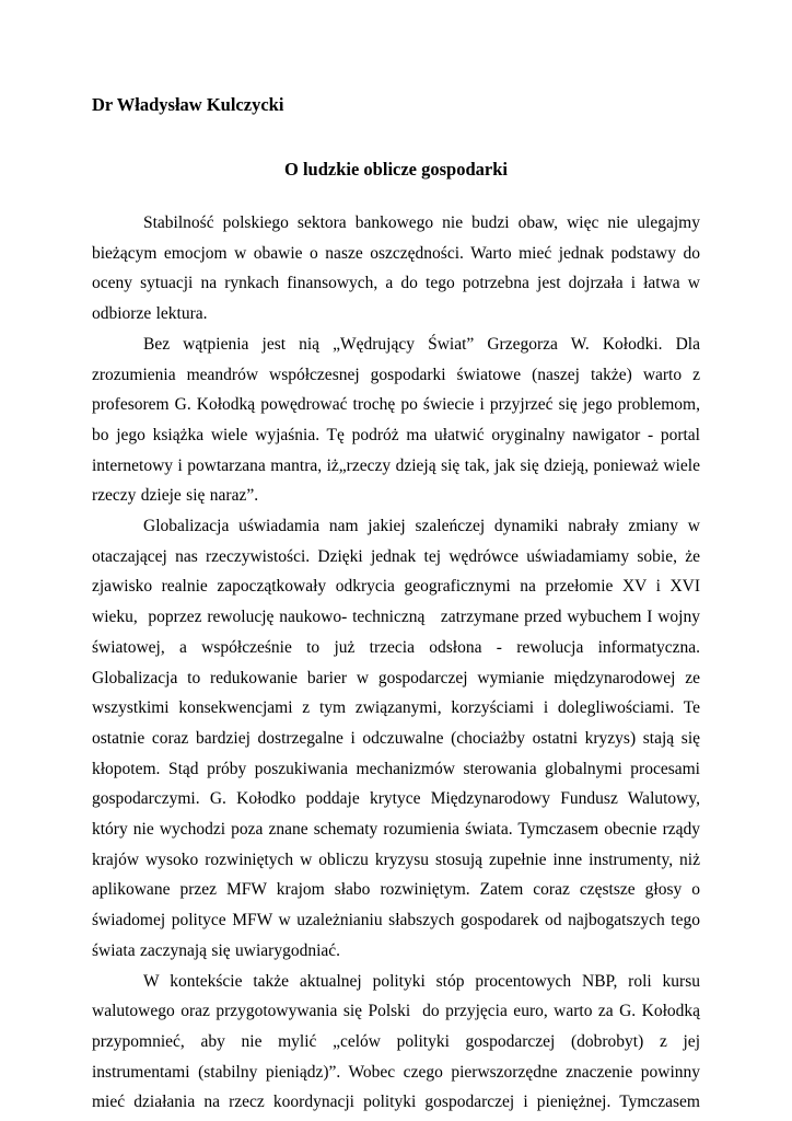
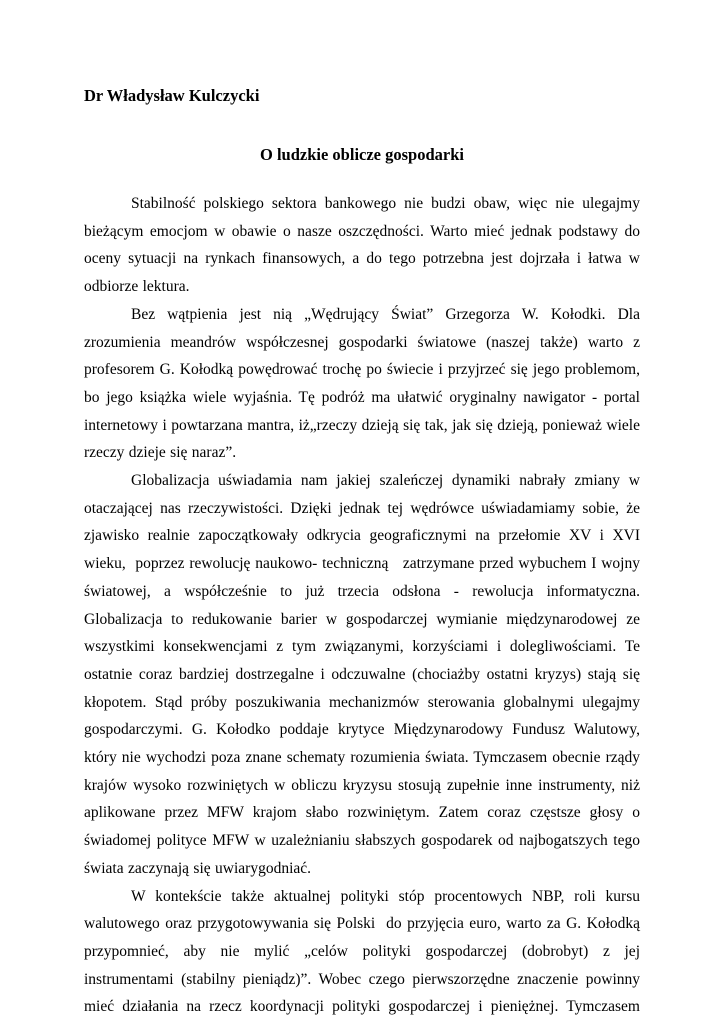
  Dr Władysław Kulczycki
  O ludzkie oblicze gospodarki
  Stabilność polskiego sektora bankowego nie budzi obaw, więc nie ulegajmy bieżącym emocjom w obawie o nasze oszczędności. Warto mieć jednak podstawy do oceny sytuacji na rynkach finansowych, a do tego potrzebna jest dojrzała i łatwa w odbiorze lektura.
  Bez wątpienia jest nią „Wędrujący Świat” Grzegorza W. Kołodki. Dla zrozumienia meandrów współczesnej gospodarki światowe (naszej także) warto z profesorem G. Kołodką powędrować trochę po świecie i przyjrzeć się jego problemom, bo jego książka wiele wyjaśnia. Tę podróż ma ułatwić oryginalny nawigator - portal internetowy i powtarzana mantra, iż„rzeczy dzieją się tak, jak się dzieją, ponieważ wiele rzeczy dzieje się naraz”.
- Globalizacja uświadamia nam jakiej szaleńczej dynamiki nabrały zmiany w otaczającej nas rzeczywistości. Dzięki jednak tej wędrówce uświadamiamy sobie, że zjawisko realnie zapoczątkowały odkrycia geograficznymi na przełomie XV i XVI wieku, poprzez rewolucję naukowo- techniczną zatrzymane przed wybuchem I wojny światowej, a współcześnie to już trzecia odsłona - rewolucja informatyczna. Globalizacja to redukowanie barier w gospodarczej wymianie międzynarodowej ze wszystkimi konsekwencjami z tym związanymi, korzyściami i dolegliwościami. Te ostatnie coraz bardziej dostrzegalne i odczuwalne (chociażby ostatni kryzys) stają się kłopotem. Stąd próby poszukiwania mechanizmów sterowania globalnymi procesami gospodarczymi. G. Kołodko poddaje krytyce Międzynarodowy Fundusz Walutowy, który nie wychodzi poza znane schematy rozumienia świata. Tymczasem obecnie rządy krajów wysoko rozwiniętych w obliczu kryzysu stosują zupełnie inne instrumenty, niż aplikowane przez MFW krajom słabo rozwiniętym. Zatem coraz częstsze głosy o świadomej polityce MFW w uzależnianiu słabszych gospodarek od najbogatszych tego świata zaczynają się uwiarygodniać.
+ Globalizacja uświadamia nam jakiej szaleńczej dynamiki nabrały zmiany w otaczającej nas rzeczywistości. Dzięki jednak tej wędrówce uświadamiamy sobie, że zjawisko realnie zapoczątkowały odkrycia geograficznymi na przełomie XV i XVI wieku, poprzez rewolucję naukowo- techniczną zatrzymane przed wybuchem I wojny światowej, a współcześnie to już trzecia odsłona - rewolucja informatyczna. Globalizacja to redukowanie barier w gospodarczej wymianie międzynarodowej ze wszystkimi konsekwencjami z tym związanymi, korzyściami i dolegliwościami. Te ostatnie coraz bardziej dostrzegalne i odczuwalne (chociażby ostatni kryzys) stają się kłopotem. Stąd próby poszukiwania mechanizmów sterowania globalnymi ulegajmy gospodarczymi. G. Kołodko poddaje krytyce Międzynarodowy Fundusz Walutowy, który nie wychodzi poza znane schematy rozumienia świata. Tymczasem obecnie rządy krajów wysoko rozwiniętych w obliczu kryzysu stosują zupełnie inne instrumenty, niż aplikowane przez MFW krajom słabo rozwiniętym. Zatem coraz częstsze głosy o świadomej polityce MFW w uzależnianiu słabszych gospodarek od najbogatszych tego świata zaczynają się uwiarygodniać.
  W kontekście także aktualnej polityki stóp procentowych NBP, roli kursu walutowego oraz przygotowywania się Polski do przyjęcia euro, warto za G. Kołodką przypomnieć, aby nie mylić „celów polityki gospodarczej (dobrobyt) z jej instrumentami (stabilny pieniądz)”. Wobec czego pierwszorzędne znaczenie powinny mieć działania na rzecz koordynacji polityki gospodarczej i pieniężnej. Tymczasem
